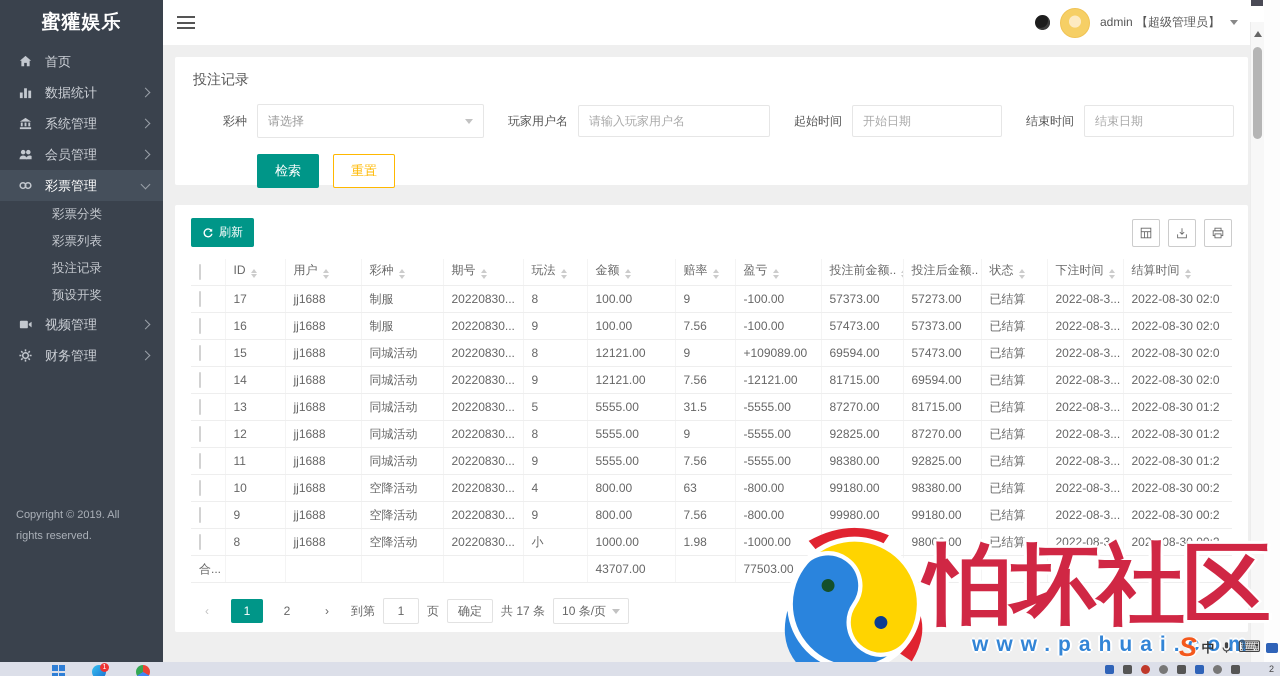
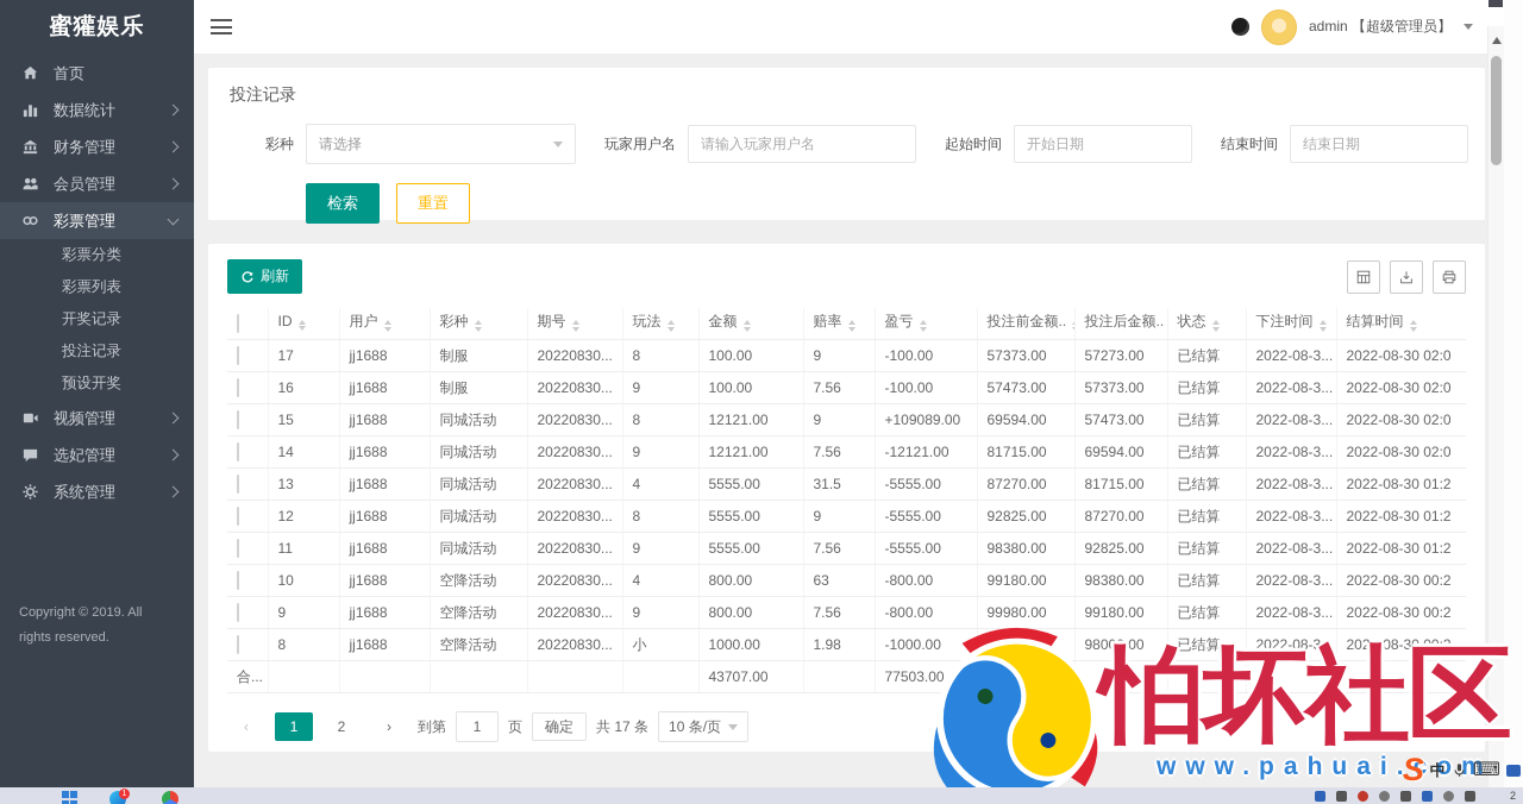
  蜜獾娱乐
  首页
  数据统计
- 系统管理
+ 财务管理
  会员管理
  彩票管理
  彩票分类
  彩票列表
+ 开奖记录
  投注记录
  预设开奖
  视频管理
+ 选妃管理
- 财务管理
+ 系统管理
  Copyright © 2019. All rights reserved.
  admin 【超级管理员】
  投注记录
  彩种
  请选择
  玩家用户名
  请输入玩家用户名
  起始时间
  开始日期
  结束时间
  结束日期
  检索
  重置
  刷新
  	ID	用户	彩种	期号	玩法	金额	赔率	盈亏	投注前金额..	投注后金额..	状态	下注时间	结算时间
  	17	jj1688	制服	20220830...	8	100.00	9	-100.00	57373.00	57273.00	已结算	2022-08-3...	2022-08-30 02:0
  	16	jj1688	制服	20220830...	9	100.00	7.56	-100.00	57473.00	57373.00	已结算	2022-08-3...	2022-08-30 02:0
  	15	jj1688	同城活动	20220830...	8	12121.00	9	+109089.00	69594.00	57473.00	已结算	2022-08-3...	2022-08-30 02:0
  	14	jj1688	同城活动	20220830...	9	12121.00	7.56	-12121.00	81715.00	69594.00	已结算	2022-08-3...	2022-08-30 02:0
- 	13	jj1688	同城活动	20220830...	5	5555.00	31.5	-5555.00	87270.00	81715.00	已结算	2022-08-3...	2022-08-30 01:2
+ 	13	jj1688	同城活动	20220830...	4	5555.00	31.5	-5555.00	87270.00	81715.00	已结算	2022-08-3...	2022-08-30 01:2
  	12	jj1688	同城活动	20220830...	8	5555.00	9	-5555.00	92825.00	87270.00	已结算	2022-08-3...	2022-08-30 01:2
  	11	jj1688	同城活动	20220830...	9	5555.00	7.56	-5555.00	98380.00	92825.00	已结算	2022-08-3...	2022-08-30 01:2
  	10	jj1688	空降活动	20220830...	4	800.00	63	-800.00	99180.00	98380.00	已结算	2022-08-3...	2022-08-30 00:2
  	9	jj1688	空降活动	20220830...	9	800.00	7.56	-800.00	99980.00	99180.00	已结算	2022-08-3...	2022-08-30 00:2
  	8	jj1688	空降活动	20220830...	小	1000.00	1.98	-1000.00		98000.00	已结算	2022-08-3...	2022-08-30 00:2
  合...						43707.00		77503.00
  ‹
  1
  2
  ›
  到第
  1
  页
  确定
  共 17 条
  10 条/页
  怕坏社区
  www.pahuai.com
  S
  中
  ⌨
  2
